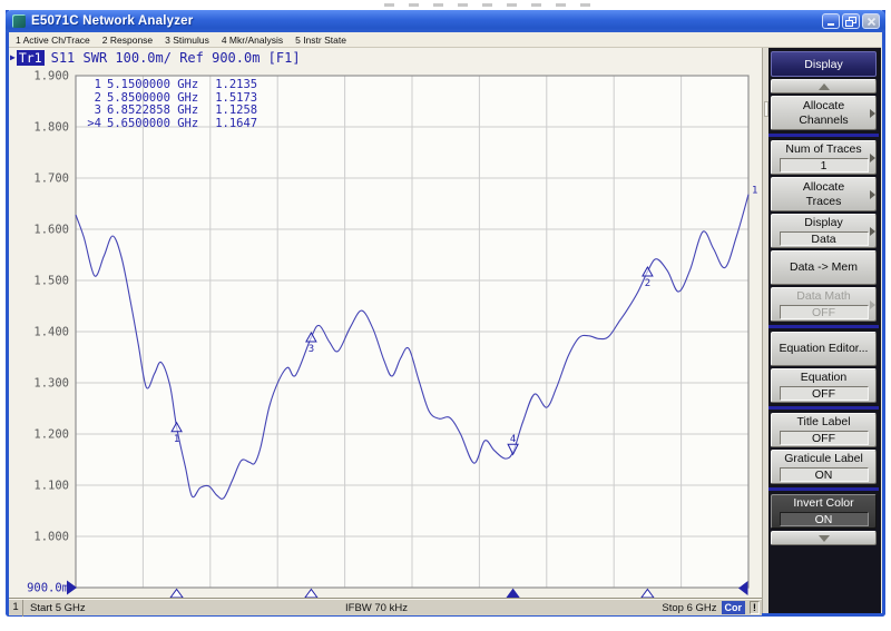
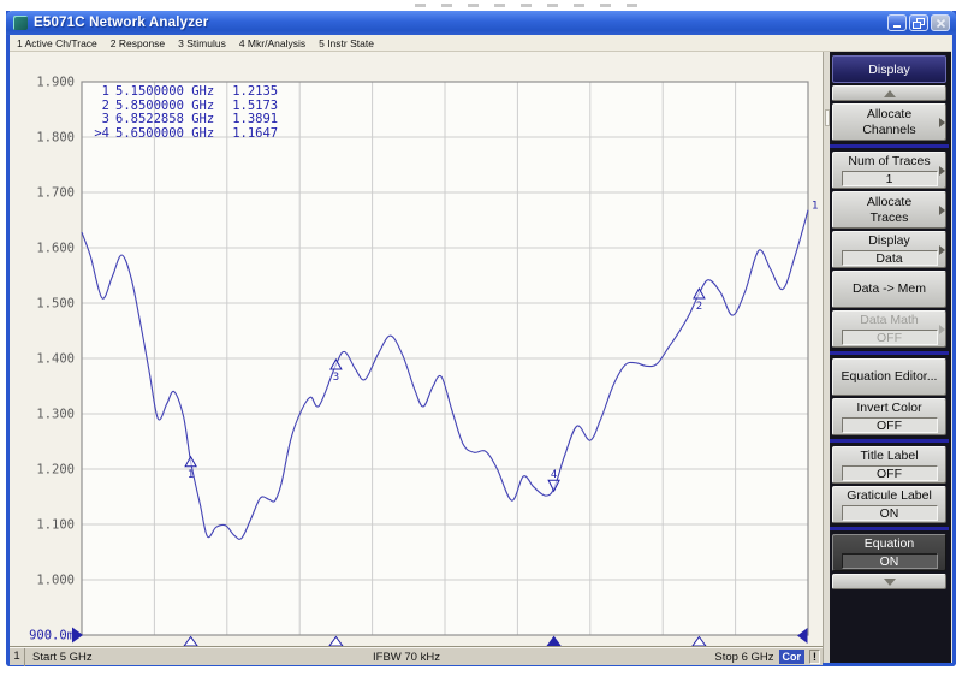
  E5071C Network Analyzer
  1 Active Ch/Trace
  2 Response
  3 Stimulus
  4 Mkr/Analysis
  5 Instr State
  1.900
  1.800
  1.700
  1.600
  1.500
  1.400
  1.300
  1.200
  1.100
  1.000
  900.0m
  1
  1
  2
  3
  4
- ▶
- Tr1
- S11 SWR 100.0m/ Ref 900.0m [F1]
  1
  5.1500000 GHz
  1.2135
  2
  5.8500000 GHz
  1.5173
  3
  6.8522858 GHz
- 1.1258
+ 1.3891
  >4
  5.6500000 GHz
  1.1647
  1
  Start 5 GHz
  IFBW 70 kHz
  Stop 6 GHz
  Cor
  !
  Display
  Allocate
  Channels
  Num of Traces
  1
  Allocate
  Traces
  Display
  Data
  Data -> Mem
  Data Math
  OFF
  Equation Editor...
- Equation
+ Invert Color
  OFF
  Title Label
  OFF
  Graticule Label
  ON
- Invert Color
+ Equation
  ON
